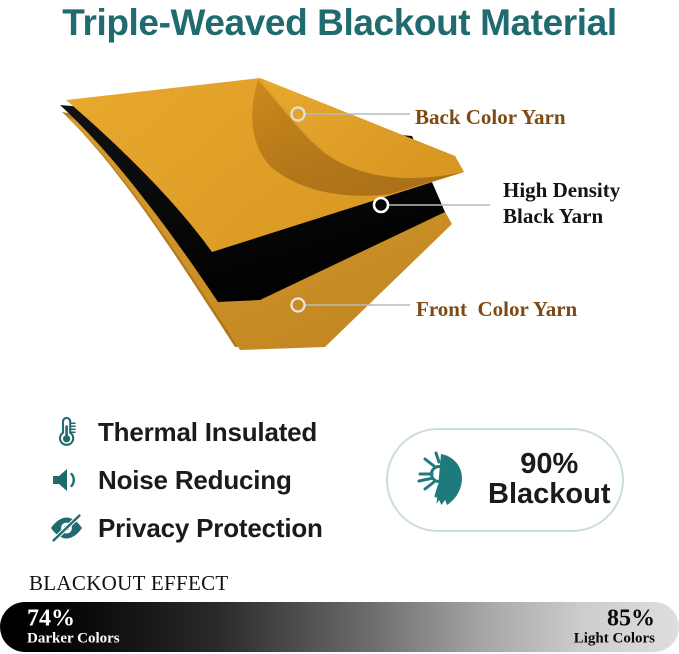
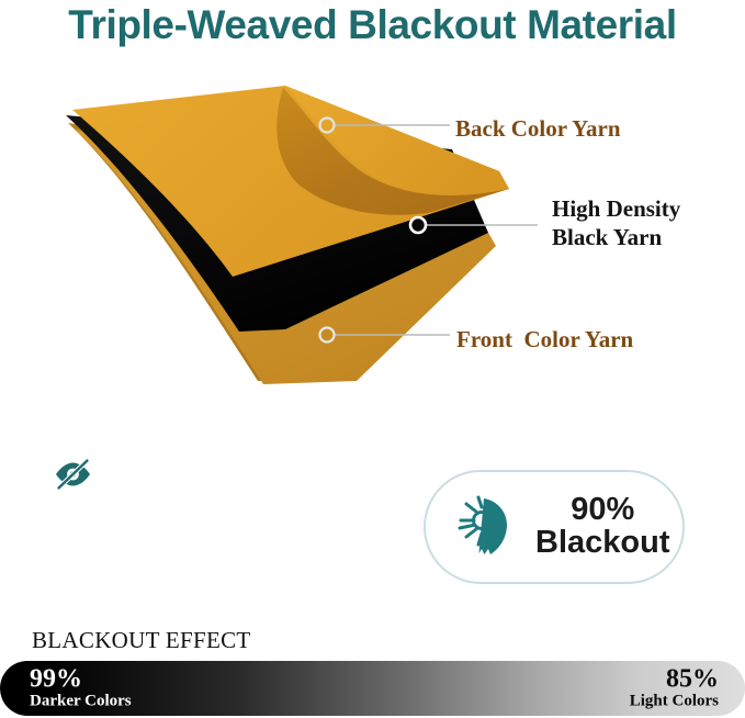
  Triple-Weaved Blackout Material
  Back Color Yarn
  High Density
  Black Yarn
  Front Color Yarn
- Thermal Insulated
- Noise Reducing
- Privacy Protection
  90%
  Blackout
  BLACKOUT EFFECT
- 74%
+ 99%
  Darker Colors
  85%
  Light Colors
